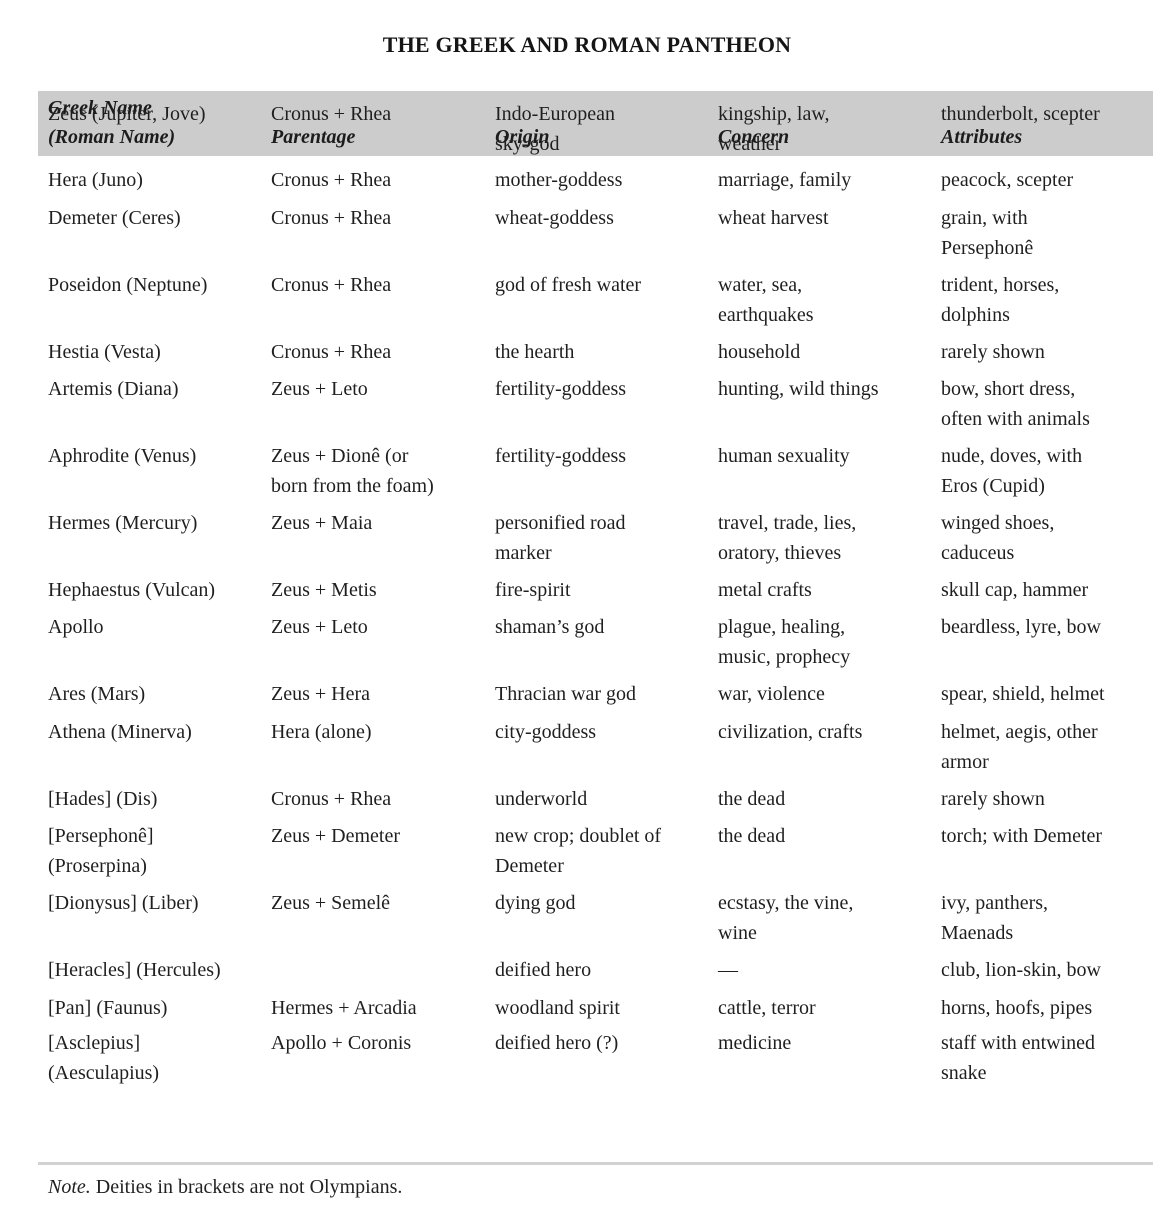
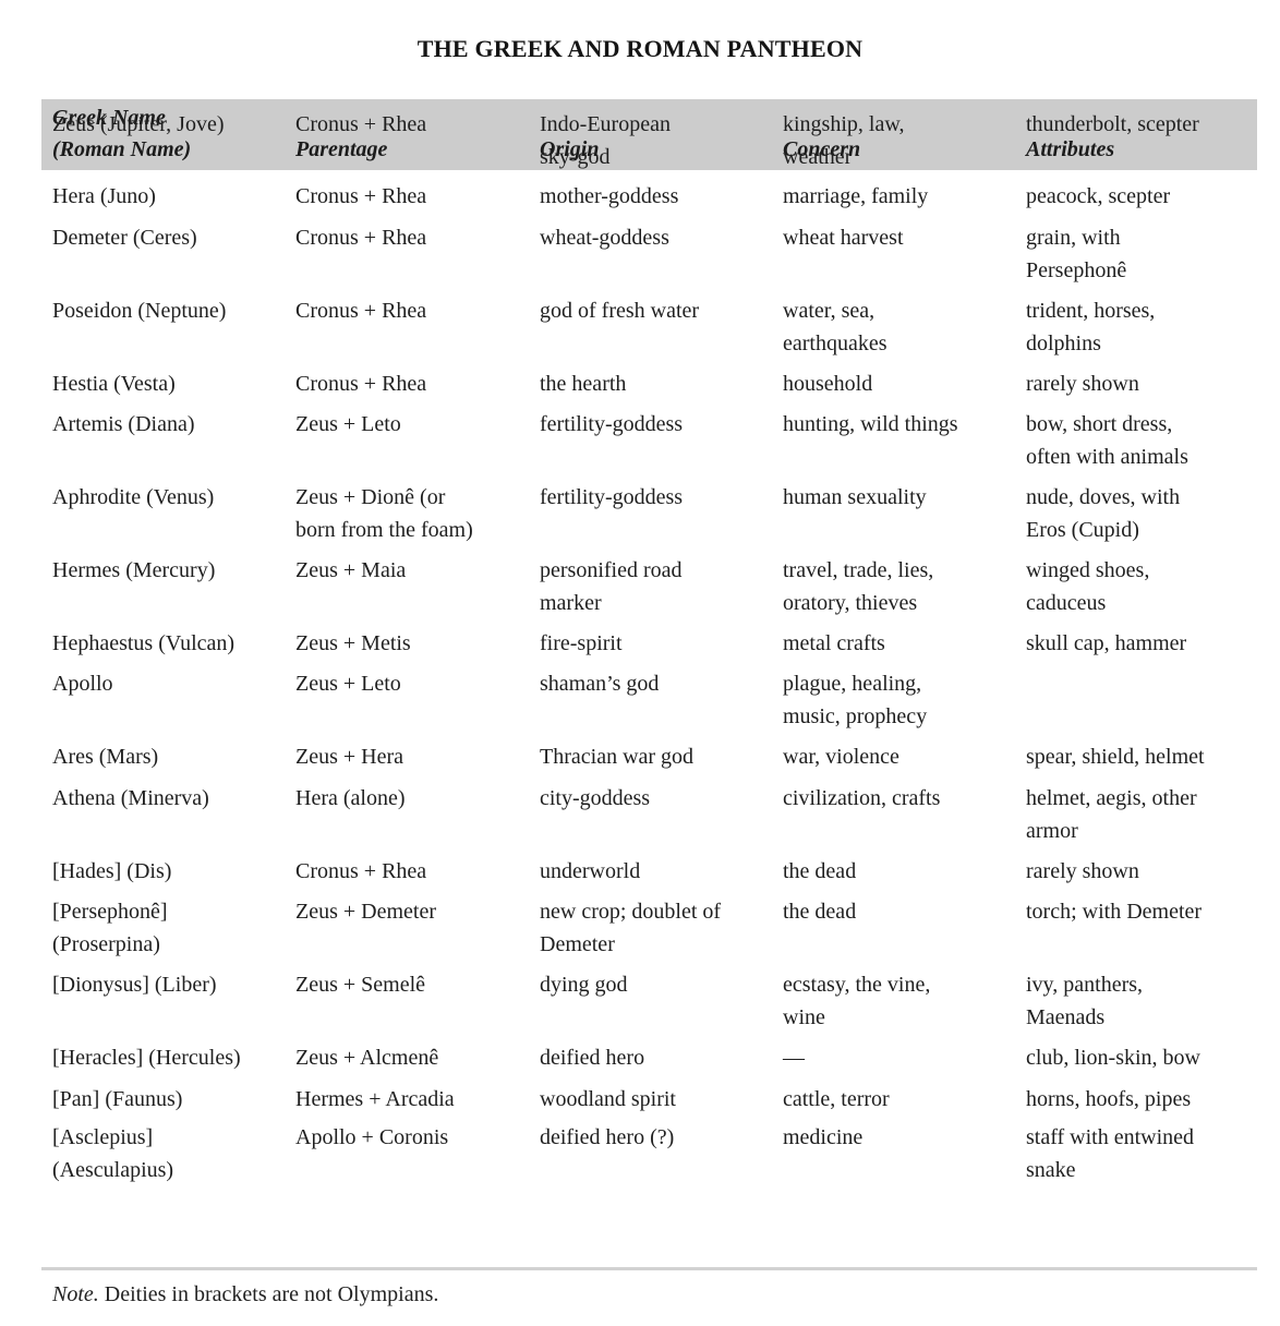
  THE GREEK AND ROMAN PANTHEON
  Greek Name
  (Roman Name)
  Parentage
  Origin
  Concern
  Attributes
  Zeus (Jupiter, Jove)
  Cronus + Rhea
  Indo-European
  sky-god
  kingship, law,
  weather
  thunderbolt, scepter
  Hera (Juno)
  Cronus + Rhea
  mother-goddess
  marriage, family
  peacock, scepter
  Demeter (Ceres)
  Cronus + Rhea
  wheat-goddess
  wheat harvest
  grain, with
  Persephonê
  Poseidon (Neptune)
  Cronus + Rhea
  god of fresh water
  water, sea,
  earthquakes
  trident, horses,
  dolphins
  Hestia (Vesta)
  Cronus + Rhea
  the hearth
  household
  rarely shown
  Artemis (Diana)
  Zeus + Leto
  fertility-goddess
  hunting, wild things
  bow, short dress,
  often with animals
  Aphrodite (Venus)
  Zeus + Dionê (or
  born from the foam)
  fertility-goddess
  human sexuality
  nude, doves, with
  Eros (Cupid)
  Hermes (Mercury)
  Zeus + Maia
  personified road
  marker
  travel, trade, lies,
  oratory, thieves
  winged shoes,
  caduceus
  Hephaestus (Vulcan)
  Zeus + Metis
  fire-spirit
  metal crafts
  skull cap, hammer
  Apollo
  Zeus + Leto
  shaman’s god
  plague, healing,
  music, prophecy
- beardless, lyre, bow
  Ares (Mars)
  Zeus + Hera
  Thracian war god
  war, violence
  spear, shield, helmet
  Athena (Minerva)
  Hera (alone)
  city-goddess
  civilization, crafts
  helmet, aegis, other
  armor
  [Hades] (Dis)
  Cronus + Rhea
  underworld
  the dead
  rarely shown
  [Persephonê]
  (Proserpina)
  Zeus + Demeter
  new crop; doublet of
  Demeter
  the dead
  torch; with Demeter
  [Dionysus] (Liber)
  Zeus + Semelê
  dying god
  ecstasy, the vine,
  wine
  ivy, panthers,
  Maenads
  [Heracles] (Hercules)
+ Zeus + Alcmenê
  deified hero
  —
  club, lion-skin, bow
  [Pan] (Faunus)
  Hermes + Arcadia
  woodland spirit
  cattle, terror
  horns, hoofs, pipes
  [Asclepius]
  (Aesculapius)
  Apollo + Coronis
  deified hero (?)
  medicine
  staff with entwined
  snake
  Note. Deities in brackets are not Olympians.
